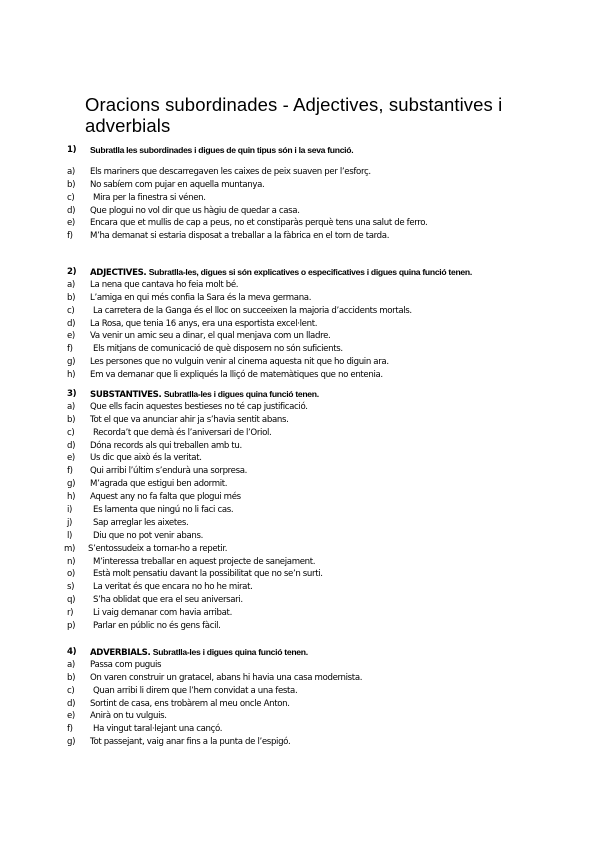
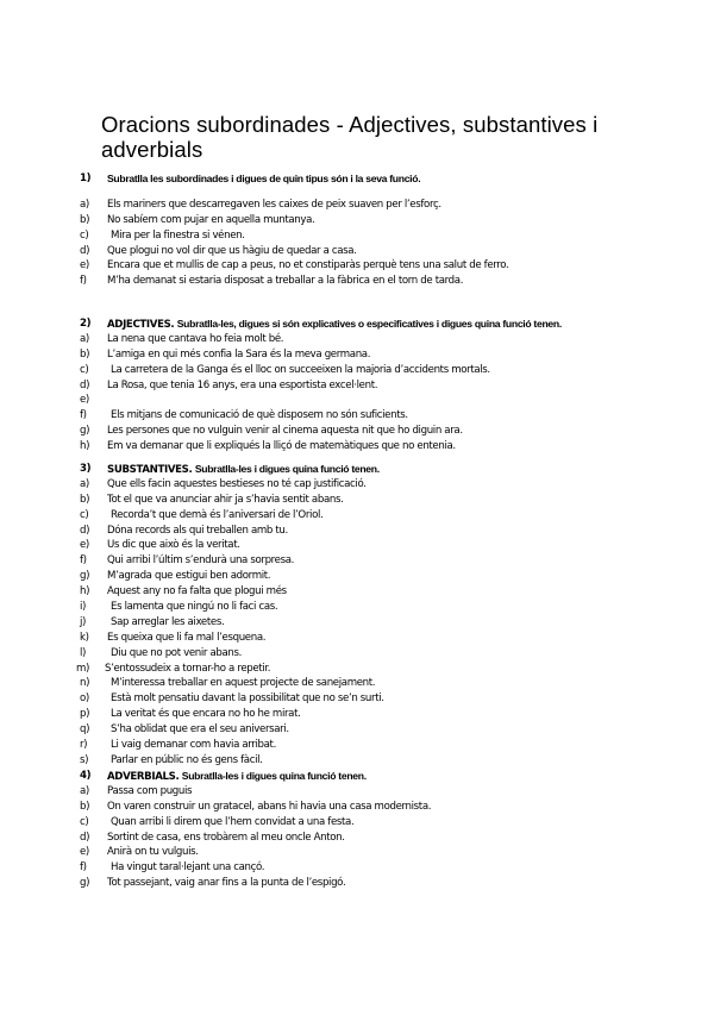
  Oracions subordinades - Adjectives, substantives i adverbials
  1)
  Subratlla les subordinades i digues de quin tipus són i la seva funció.
  a)
  Els mariners que descarregaven les caixes de peix suaven per l’esforç.
  b)
  No sabíem com pujar en aquella muntanya.
  c)
  Mira per la finestra si vénen.
  d)
  Que plogui no vol dir que us hàgiu de quedar a casa.
  e)
  Encara que et mullis de cap a peus, no et constiparàs perquè tens una salut de ferro.
  f)
  M’ha demanat si estaria disposat a treballar a la fàbrica en el torn de tarda.
  2)
  ADJECTIVES. Subratlla-les, digues si són explicatives o especificatives i digues quina funció tenen.
  a)
  La nena que cantava ho feia molt bé.
  b)
  L’amiga en qui més confia la Sara és la meva germana.
  c)
  La carretera de la Ganga és el lloc on succeeixen la majoria d’accidents mortals.
  d)
  La Rosa, que tenia 16 anys, era una esportista excel·lent.
  e)
- Va venir un amic seu a dinar, el qual menjava com un lladre.
  f)
  Els mitjans de comunicació de què disposem no són suficients.
  g)
  Les persones que no vulguin venir al cinema aquesta nit que ho diguin ara.
  h)
  Em va demanar que li expliqués la lliçó de matemàtiques que no entenia.
  3)
  SUBSTANTIVES. Subratlla-les i digues quina funció tenen.
  a)
  Que ells facin aquestes bestieses no té cap justificació.
  b)
  Tot el que va anunciar ahir ja s’havia sentit abans.
  c)
  Recorda’t que demà és l’aniversari de l’Oriol.
  d)
  Dóna records als qui treballen amb tu.
  e)
  Us dic que això és la veritat.
  f)
  Qui arribi l’últim s’endurà una sorpresa.
  g)
  M’agrada que estigui ben adormit.
  h)
  Aquest any no fa falta que plogui més
  i)
  Es lamenta que ningú no li faci cas.
  j)
  Sap arreglar les aixetes.
+ k)
+ Es queixa que li fa mal l’esquena.
  l)
  Diu que no pot venir abans.
  m)
  S’entossudeix a tornar-ho a repetir.
  n)
  M’interessa treballar en aquest projecte de sanejament.
  o)
  Està molt pensatiu davant la possibilitat que no se’n surti.
- s)
+ p)
  La veritat és que encara no ho he mirat.
  q)
  S’ha oblidat que era el seu aniversari.
  r)
  Li vaig demanar com havia arribat.
- p)
+ s)
  Parlar en públic no és gens fàcil.
  4)
  ADVERBIALS. Subratlla-les i digues quina funció tenen.
  a)
  Passa com puguis
  b)
  On varen construir un gratacel, abans hi havia una casa modernista.
  c)
  Quan arribi li direm que l’hem convidat a una festa.
  d)
  Sortint de casa, ens trobàrem al meu oncle Anton.
  e)
  Anirà on tu vulguis.
  f)
  Ha vingut taral·lejant una cançó.
  g)
  Tot passejant, vaig anar fins a la punta de l’espigó.
